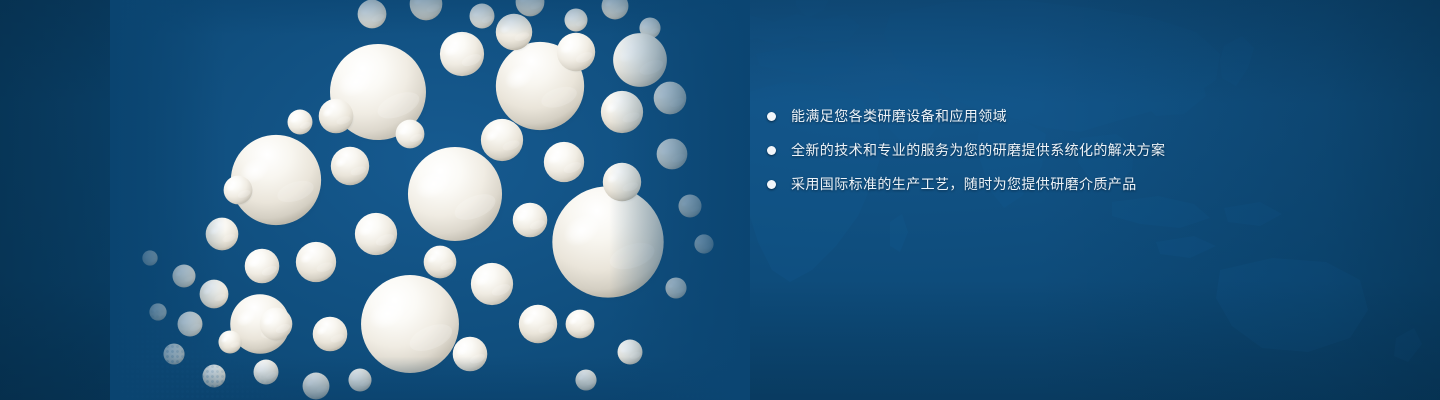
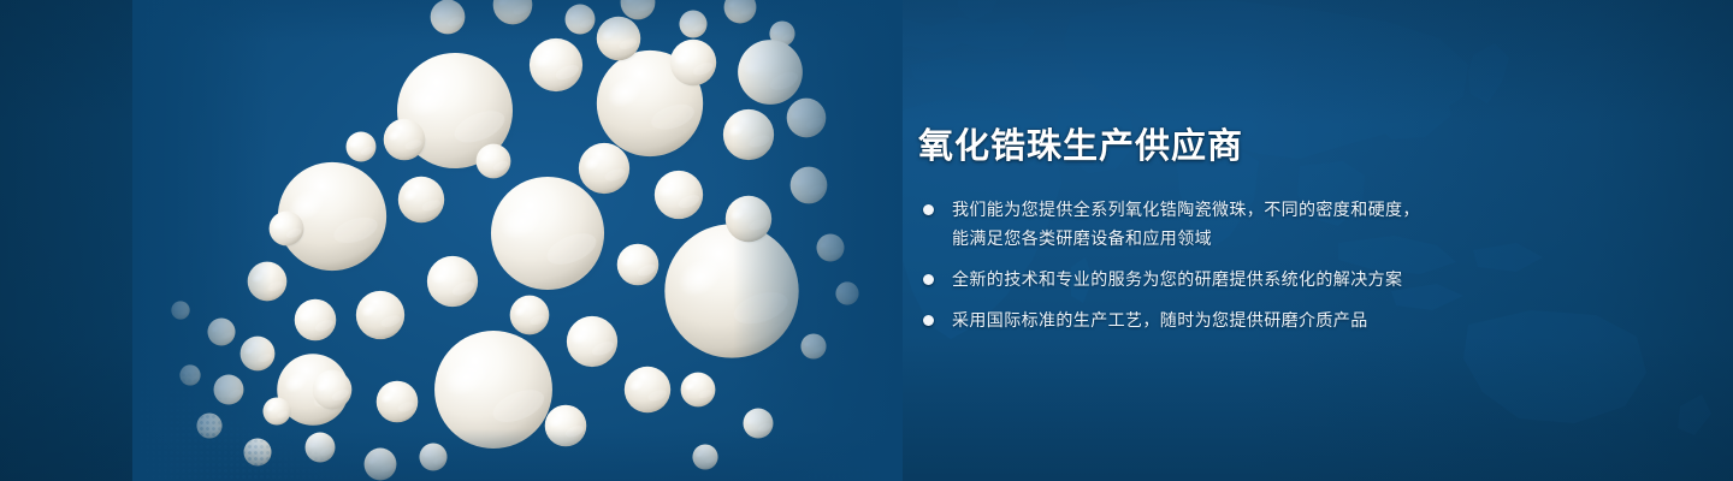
+ 氧化锆珠生产供应商
+ 我们能为您提供全系列氧化锆陶瓷微珠，不同的密度和硬度，
  能满足您各类研磨设备和应用领域
  全新的技术和专业的服务为您的研磨提供系统化的解决方案
  采用国际标准的生产工艺，随时为您提供研磨介质产品
